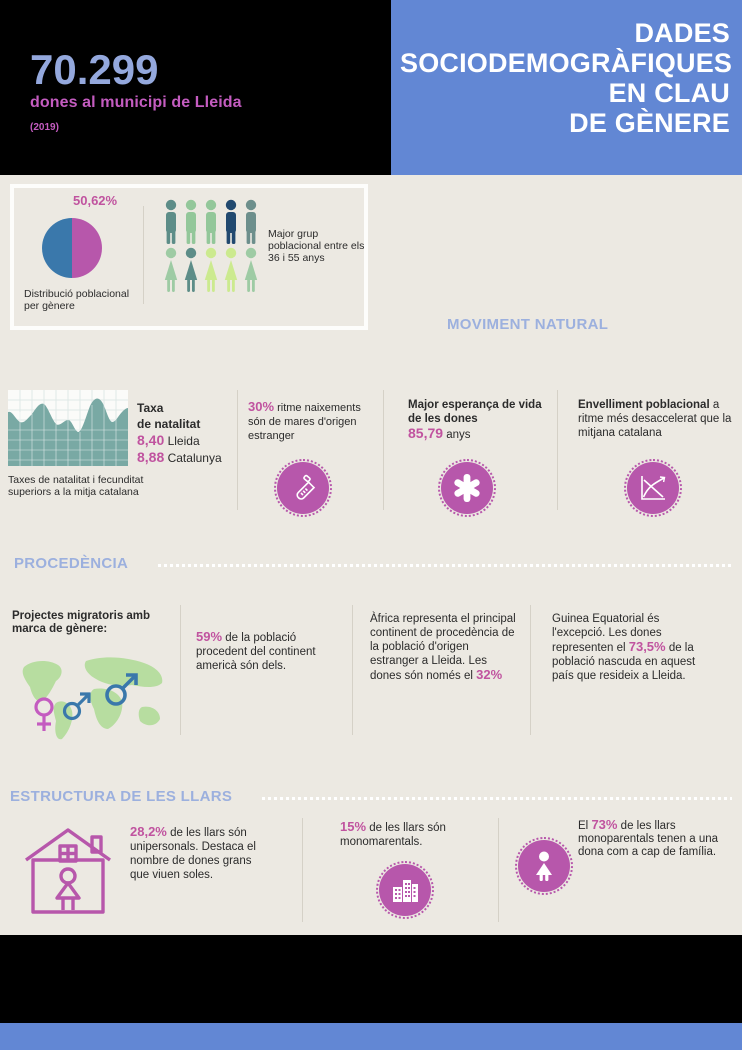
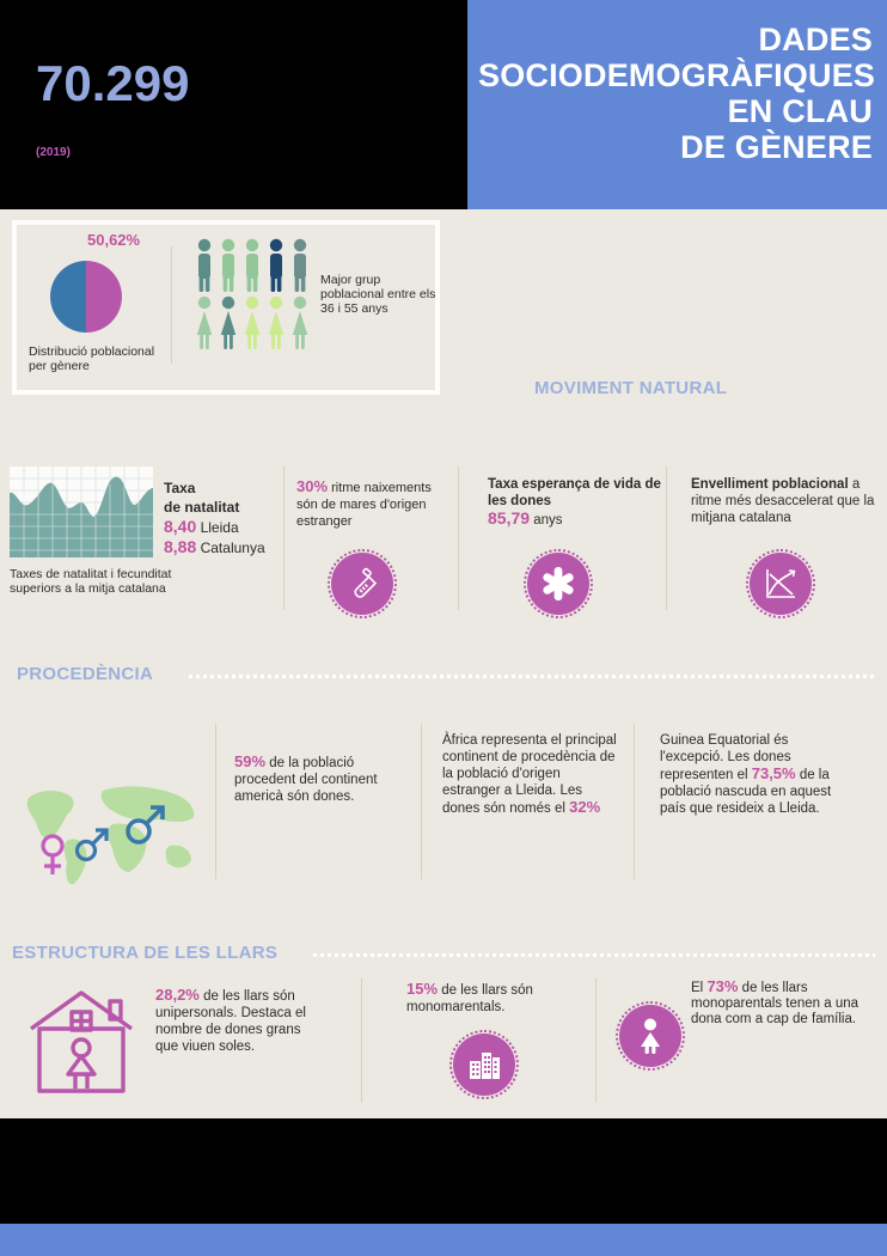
  DADES
  SOCIODEMOGRÀFIQUES
  EN CLAU
  DE GÈNERE
  70.299
- dones al municipi de Lleida
  (2019)
  50,62%
  Distribució poblacional per gènere
  Major grup poblacional entre els 36 i 55 anys
  MOVIMENT NATURAL
  Taxes de natalitat i fecunditat superiors a la mitja catalana
  Taxa
  de natalitat
  8,40 Lleida
  8,88 Catalunya
  30% ritme naixements són de mares d'origen estranger
- Major esperança de vida de les dones
+ Taxa esperança de vida de les dones
  85,79 anys
  Envelliment poblacional a ritme més desaccelerat que la mitjana catalana
  PROCEDÈNCIA
- Projectes migratoris amb marca de gènere:
- 59% de la població procedent del continent americà són dels.
+ 59% de la població procedent del continent americà són dones.
  Àfrica representa el principal continent de procedència de la població d'origen estranger a Lleida. Les dones són només el 32%
  Guinea Equatorial és l'excepció. Les dones representen el 73,5% de la població nascuda en aquest país que resideix a Lleida.
  ESTRUCTURA DE LES LLARS
  28,2% de les llars són unipersonals. Destaca el nombre de dones grans que viuen soles.
  15% de les llars són monomarentals.
  El 73% de les llars monoparentals tenen a una dona com a cap de família.
